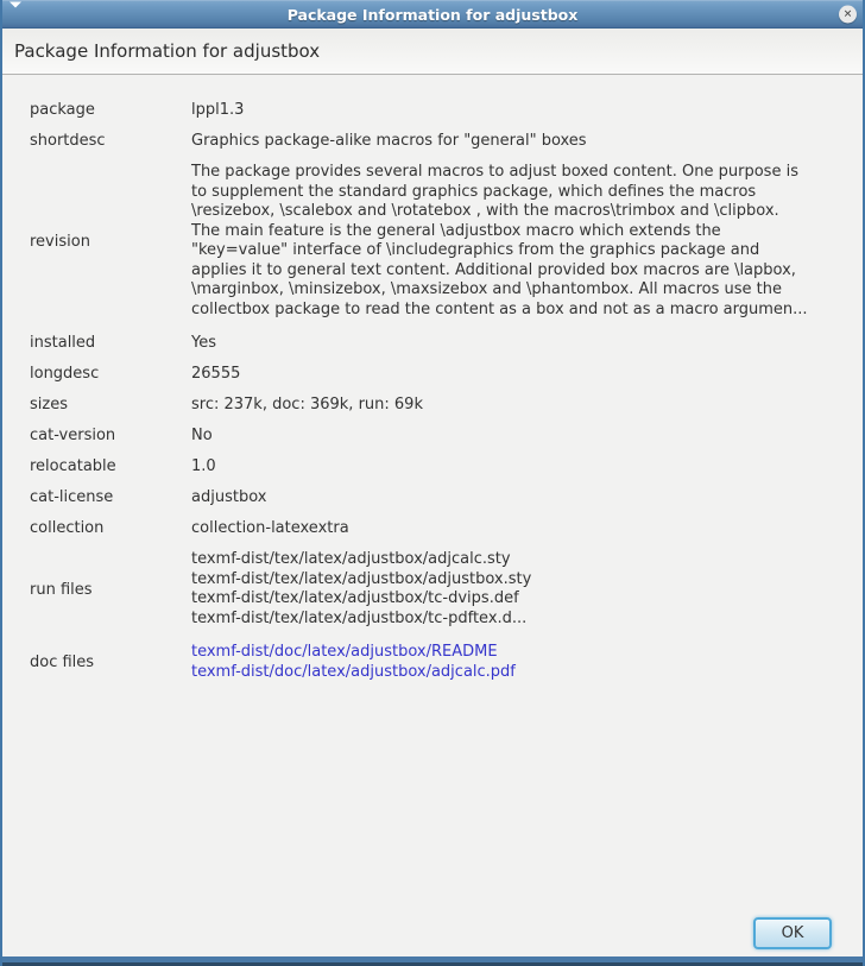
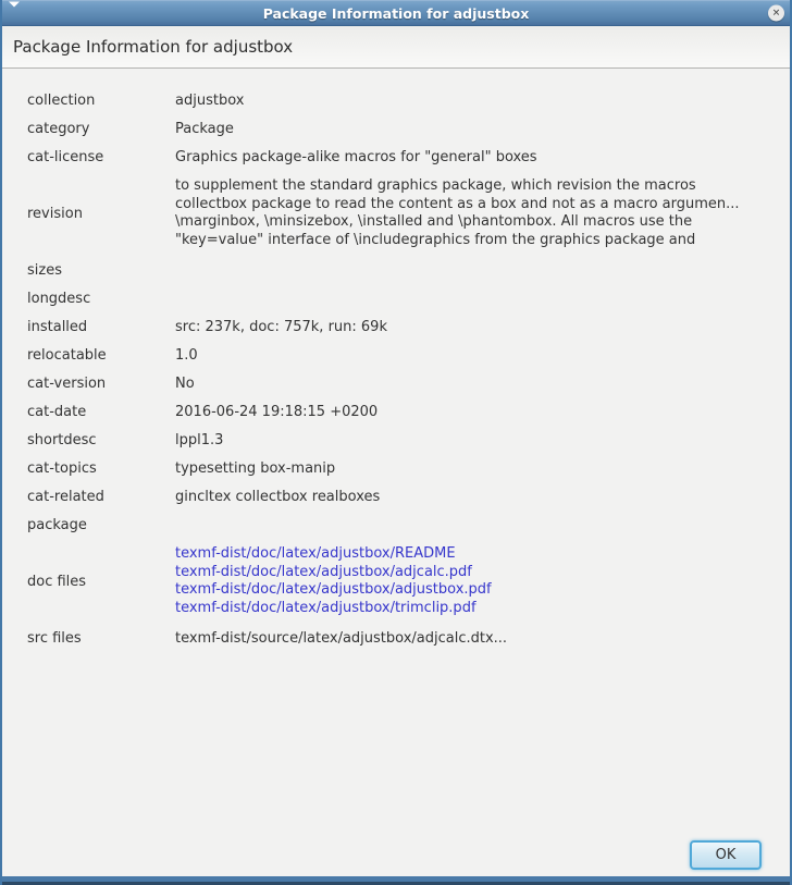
  Package Information for adjustbox
  ✕
  Package Information for adjustbox
- package
+ collection
- lppl1.3
+ adjustbox
+ category
+ Package
- shortdesc
+ cat-license
  Graphics package-alike macros for "general" boxes
  revision
- The package provides several macros to adjust boxed content. One purpose is
- to supplement the standard graphics package, which defines the macros
+ to supplement the standard graphics package, which revision the macros
- \resizebox, \scalebox and \rotatebox , with the macros\trimbox and \clipbox.
- The main feature is the general \adjustbox macro which extends the
- "key=value" interface of \includegraphics from the graphics package and
+ collectbox package to read the content as a box and not as a macro argumen...
- applies it to general text content. Additional provided box macros are \lapbox,
- \marginbox, \minsizebox, \maxsizebox and \phantombox. All macros use the
+ \marginbox, \minsizebox, \installed and \phantombox. All macros use the
- collectbox package to read the content as a box and not as a macro argumen...
+ "key=value" interface of \includegraphics from the graphics package and
- installed
+ sizes
- Yes
  longdesc
- 26555
- sizes
+ installed
- src: 237k, doc: 369k, run: 69k
+ src: 237k, doc: 757k, run: 69k
- cat-version
+ relocatable
- No
+ 1.0
- relocatable
+ cat-version
- 1.0
+ No
+ cat-date
+ 2016-06-24 19:18:15 +0200
- cat-license
+ shortdesc
- adjustbox
+ lppl1.3
+ cat-topics
+ typesetting box-manip
+ cat-related
+ gincltex collectbox realboxes
- collection
+ package
- collection-latexextra
- run files
- texmf-dist/tex/latex/adjustbox/adjcalc.sty
- texmf-dist/tex/latex/adjustbox/adjustbox.sty
- texmf-dist/tex/latex/adjustbox/tc-dvips.def
- texmf-dist/tex/latex/adjustbox/tc-pdftex.d...
  doc files
  texmf-dist/doc/latex/adjustbox/README
  texmf-dist/doc/latex/adjustbox/adjcalc.pdf
+ texmf-dist/doc/latex/adjustbox/adjustbox.pdf
+ texmf-dist/doc/latex/adjustbox/trimclip.pdf
+ src files
+ texmf-dist/source/latex/adjustbox/adjcalc.dtx...
  OK
